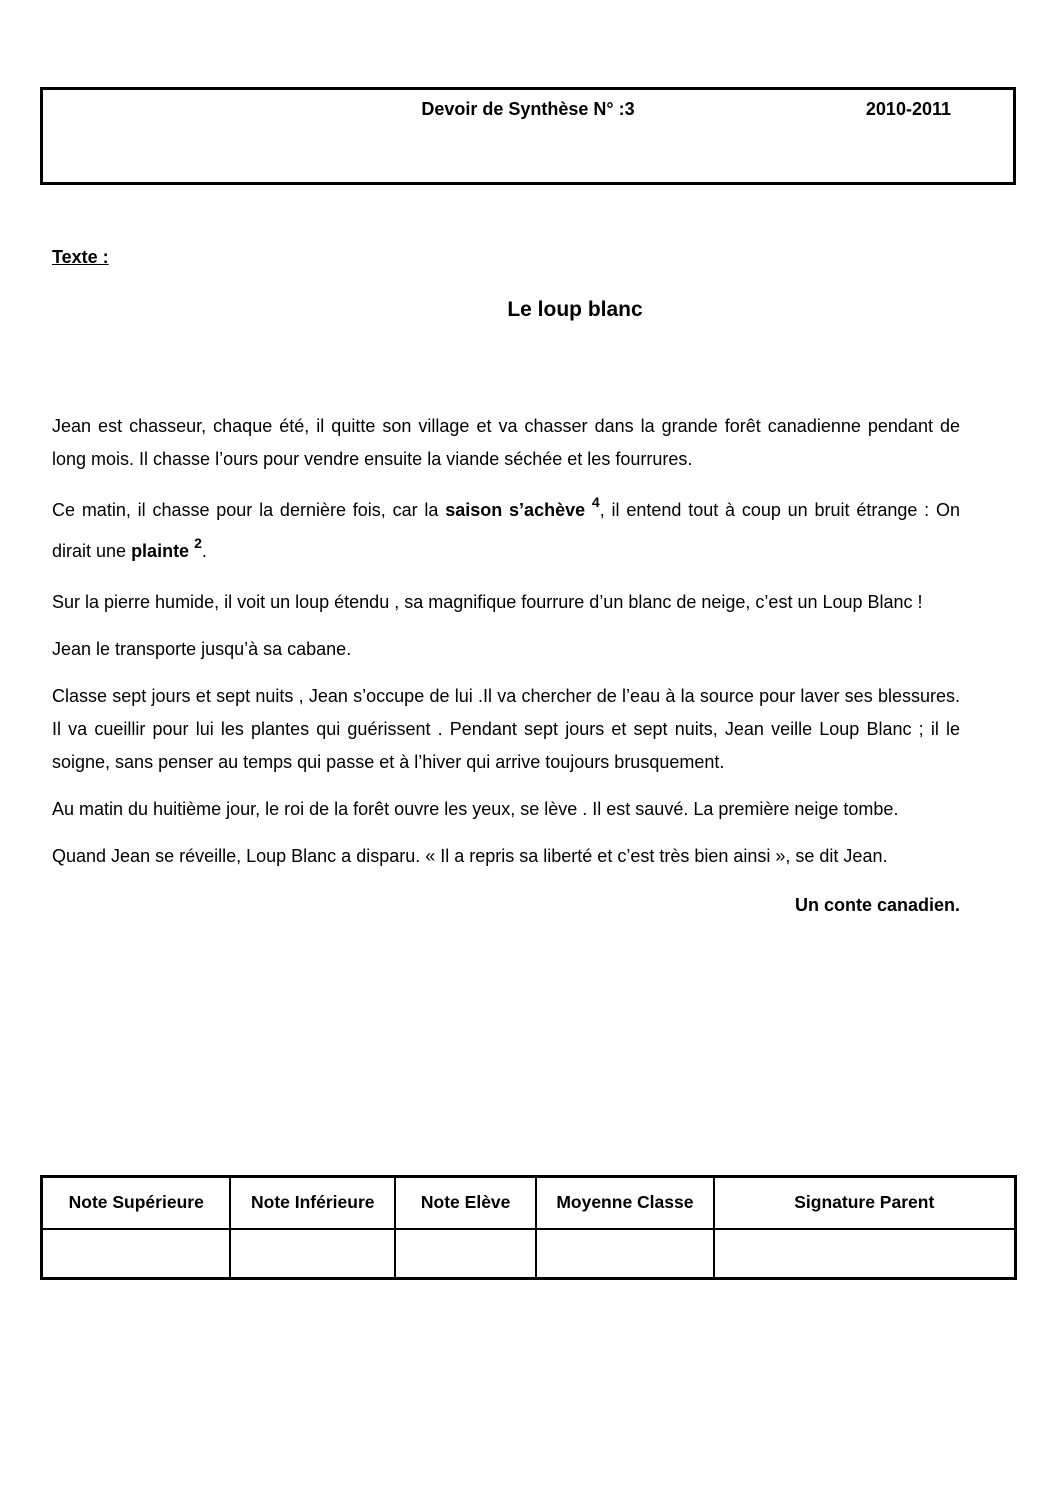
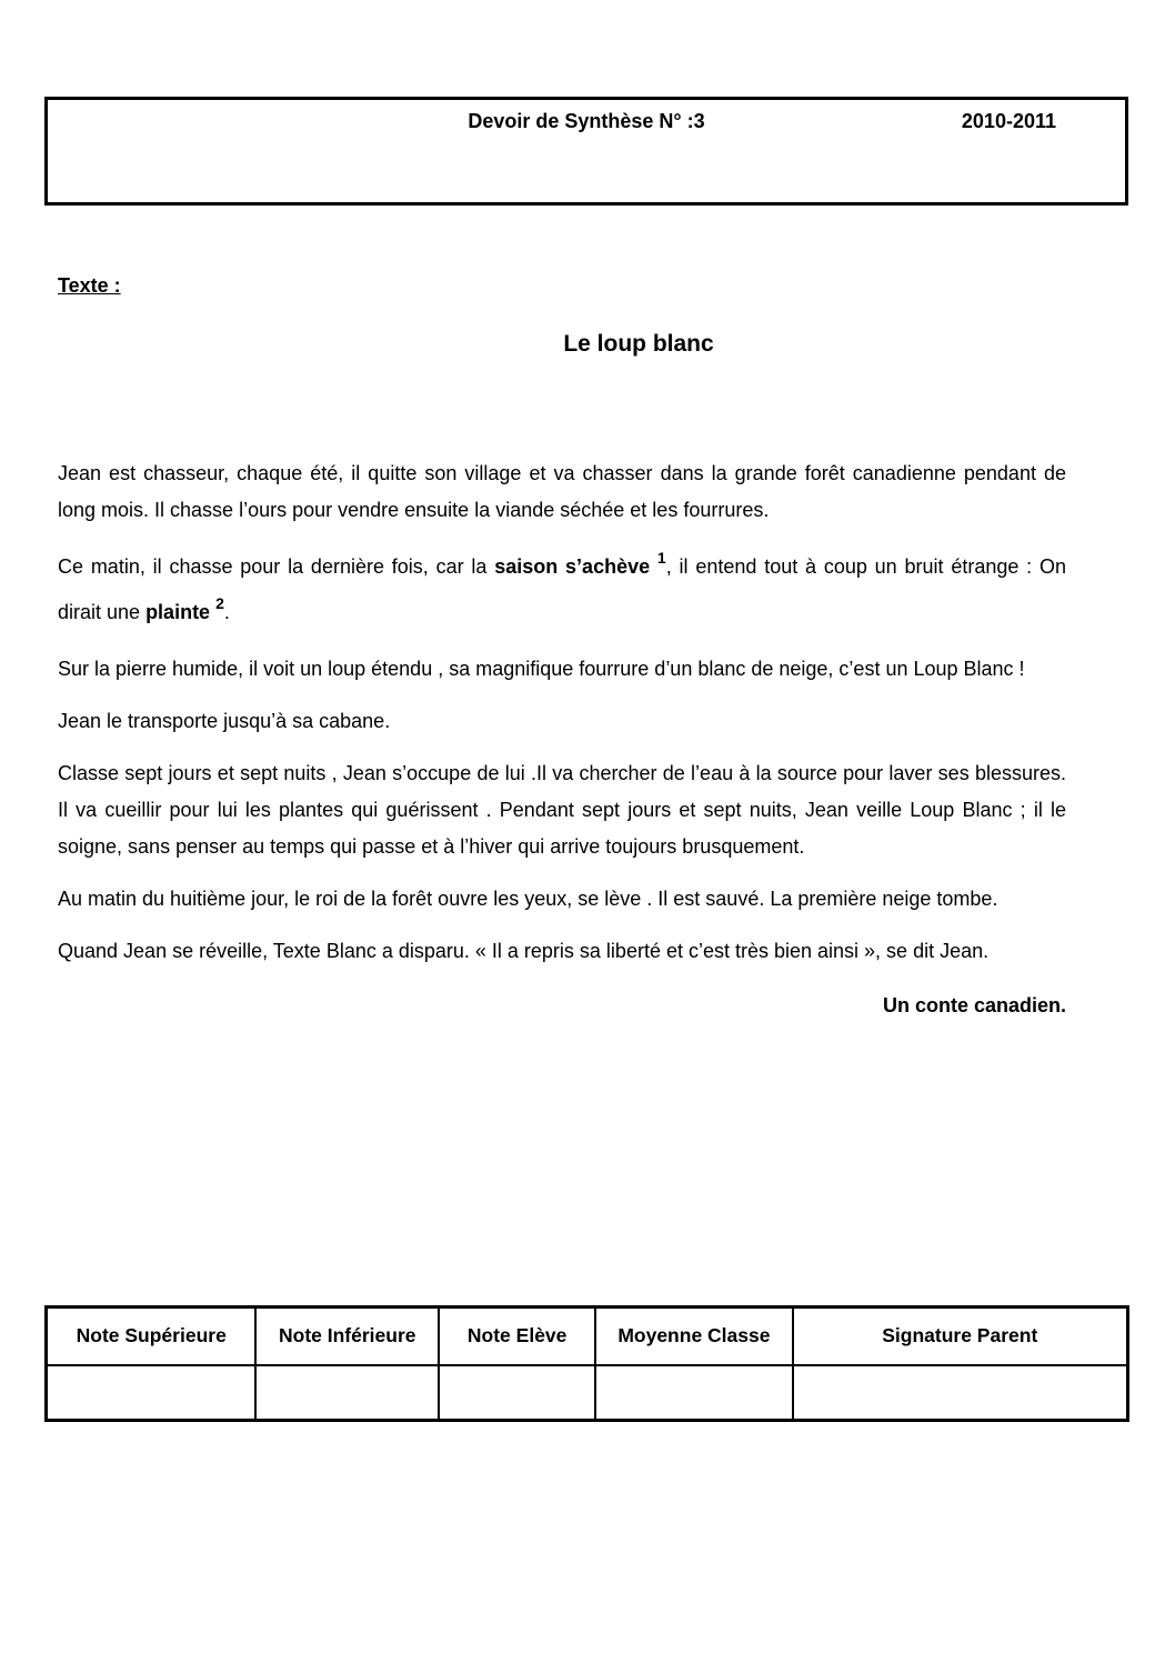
  Devoir de Synthèse N° :3
  2010-2011
  Texte :
  Le loup blanc
  Jean est chasseur, chaque été, il quitte son village et va chasser dans la grande forêt canadienne pendant de long mois. Il chasse l’ours pour vendre ensuite la viande séchée et les fourrures.
- Ce matin, il chasse pour la dernière fois, car la saison s’achève 4, il entend tout à coup un bruit étrange : On dirait une plainte 2.
+ Ce matin, il chasse pour la dernière fois, car la saison s’achève 1, il entend tout à coup un bruit étrange : On dirait une plainte 2.
  Sur la pierre humide, il voit un loup étendu , sa magnifique fourrure d’un blanc de neige, c’est un Loup Blanc !
  Jean le transporte jusqu’à sa cabane.
  Classe sept jours et sept nuits , Jean s’occupe de lui .Il va chercher de l’eau à la source pour laver ses blessures. Il va cueillir pour lui les plantes qui guérissent . Pendant sept jours et sept nuits, Jean veille Loup Blanc ; il le soigne, sans penser au temps qui passe et à l’hiver qui arrive toujours brusquement.
  Au matin du huitième jour, le roi de la forêt ouvre les yeux, se lève . Il est sauvé. La première neige tombe.
- Quand Jean se réveille, Loup Blanc a disparu. « Il a repris sa liberté et c’est très bien ainsi », se dit Jean.
+ Quand Jean se réveille, Texte Blanc a disparu. « Il a repris sa liberté et c’est très bien ainsi », se dit Jean.
  Un conte canadien.
  Note Supérieure	Note Inférieure	Note Elève	Moyenne Classe	Signature Parent
